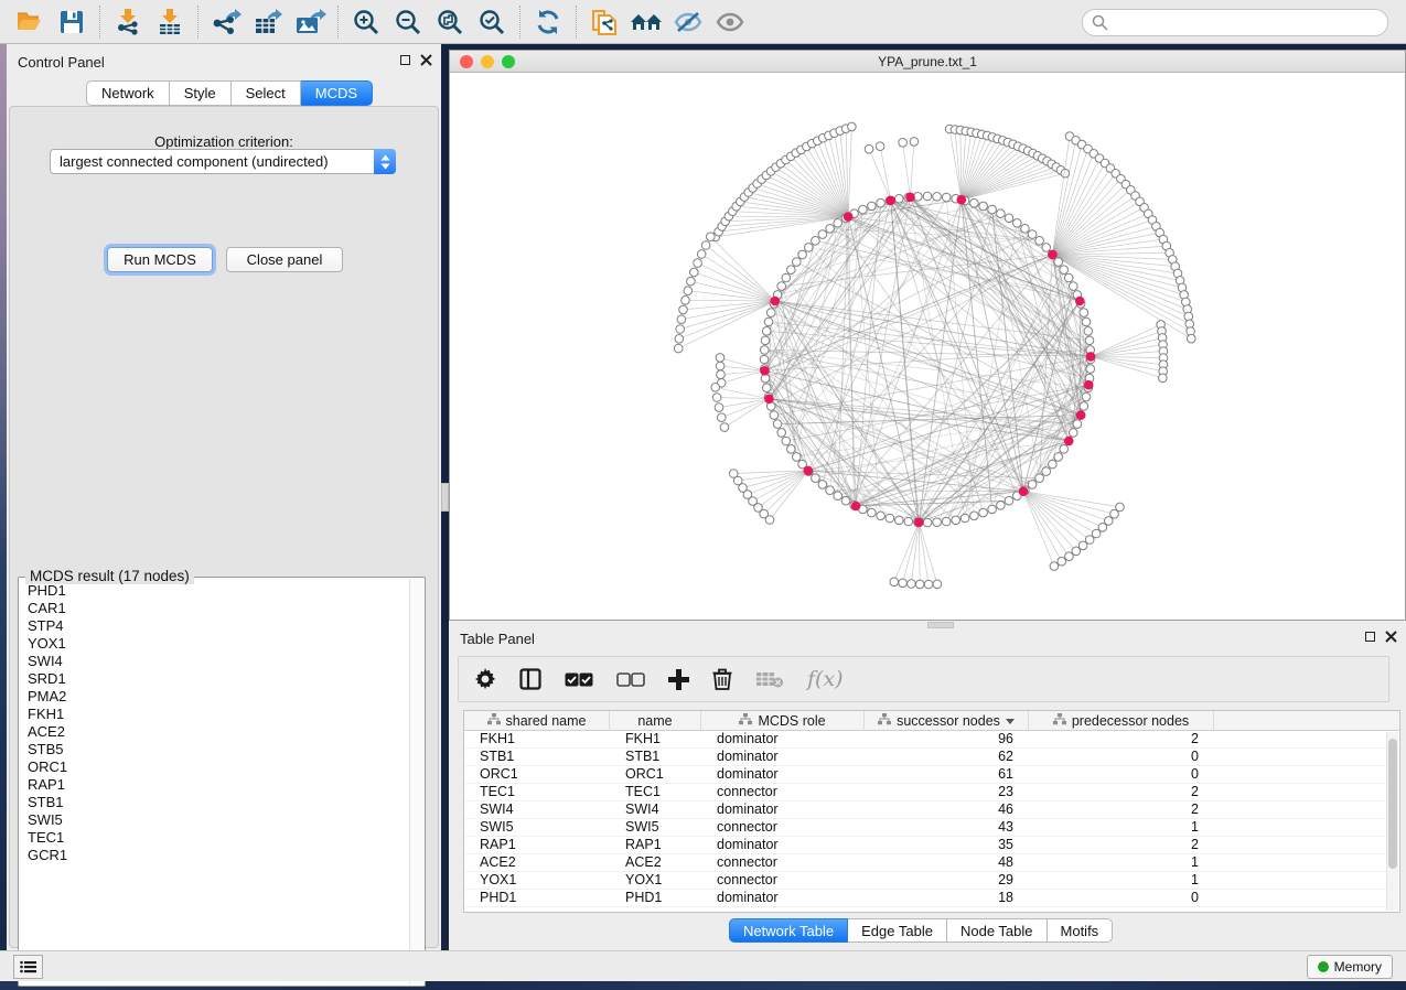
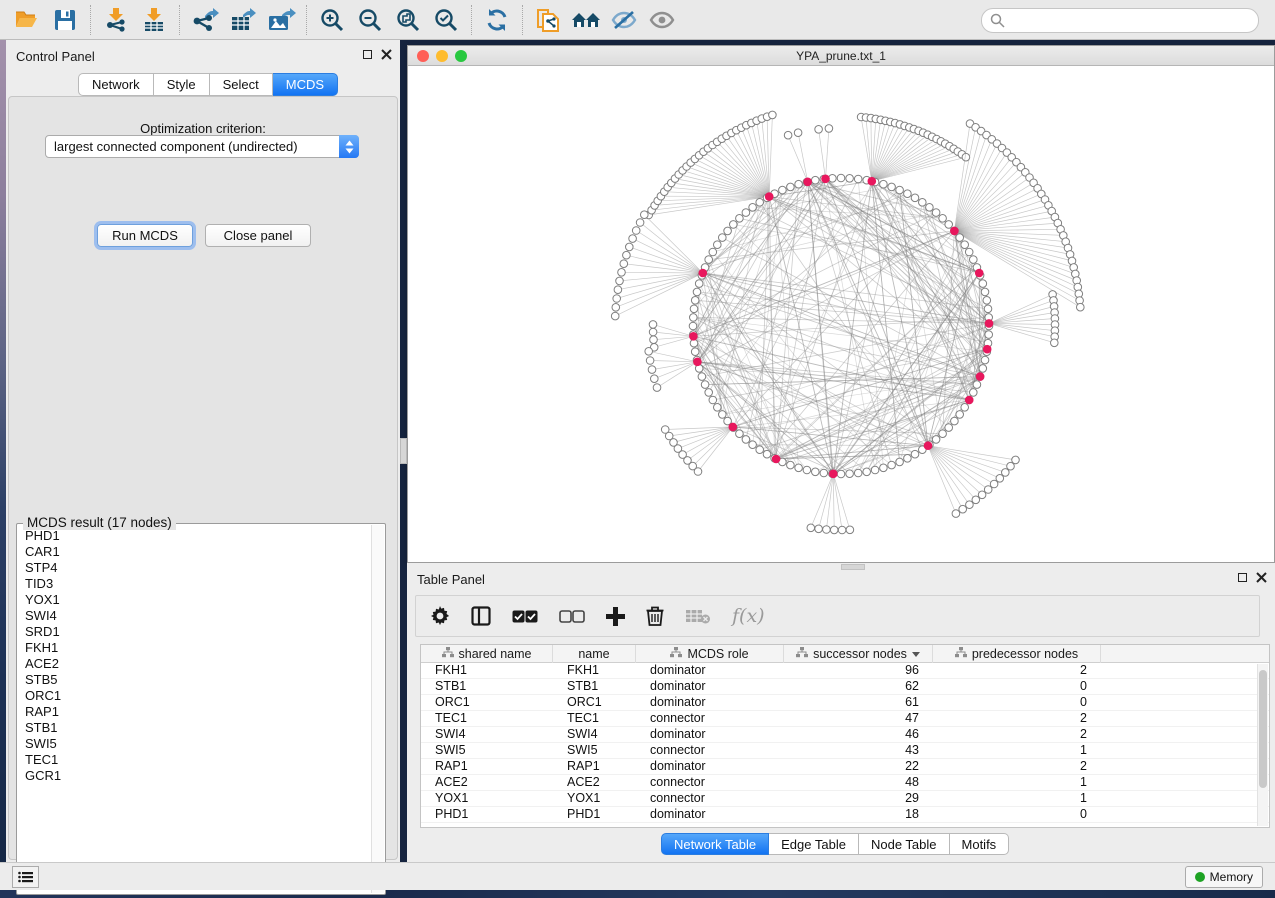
  Control Panel
  Network
  Style
  Select
  MCDS
  Optimization criterion:
  largest connected component (undirected)
  Run MCDS
  Close panel
  MCDS result (17 nodes)
  PHD1
  CAR1
  STP4
+ TID3
  YOX1
  SWI4
  SRD1
- PMA2
  FKH1
  ACE2
  STB5
  ORC1
  RAP1
  STB1
  SWI5
  TEC1
  GCR1
  YPA_prune.txt_1
  Table Panel
  f(x)
  shared name
  name
  MCDS role
  successor nodes
  predecessor nodes
  FKH1
  FKH1
  dominator
  96
  2
  STB1
  STB1
  dominator
  62
  0
  ORC1
  ORC1
  dominator
  61
  0
  TEC1
  TEC1
  connector
- 23
+ 47
  2
  SWI4
  SWI4
  dominator
  46
  2
  SWI5
  SWI5
  connector
  43
  1
  RAP1
  RAP1
  dominator
- 35
+ 22
  2
  ACE2
  ACE2
  connector
  48
  1
  YOX1
  YOX1
  connector
  29
  1
  PHD1
  PHD1
  dominator
  18
  0
  Network Table
  Edge Table
  Node Table
  Motifs
  Memory
